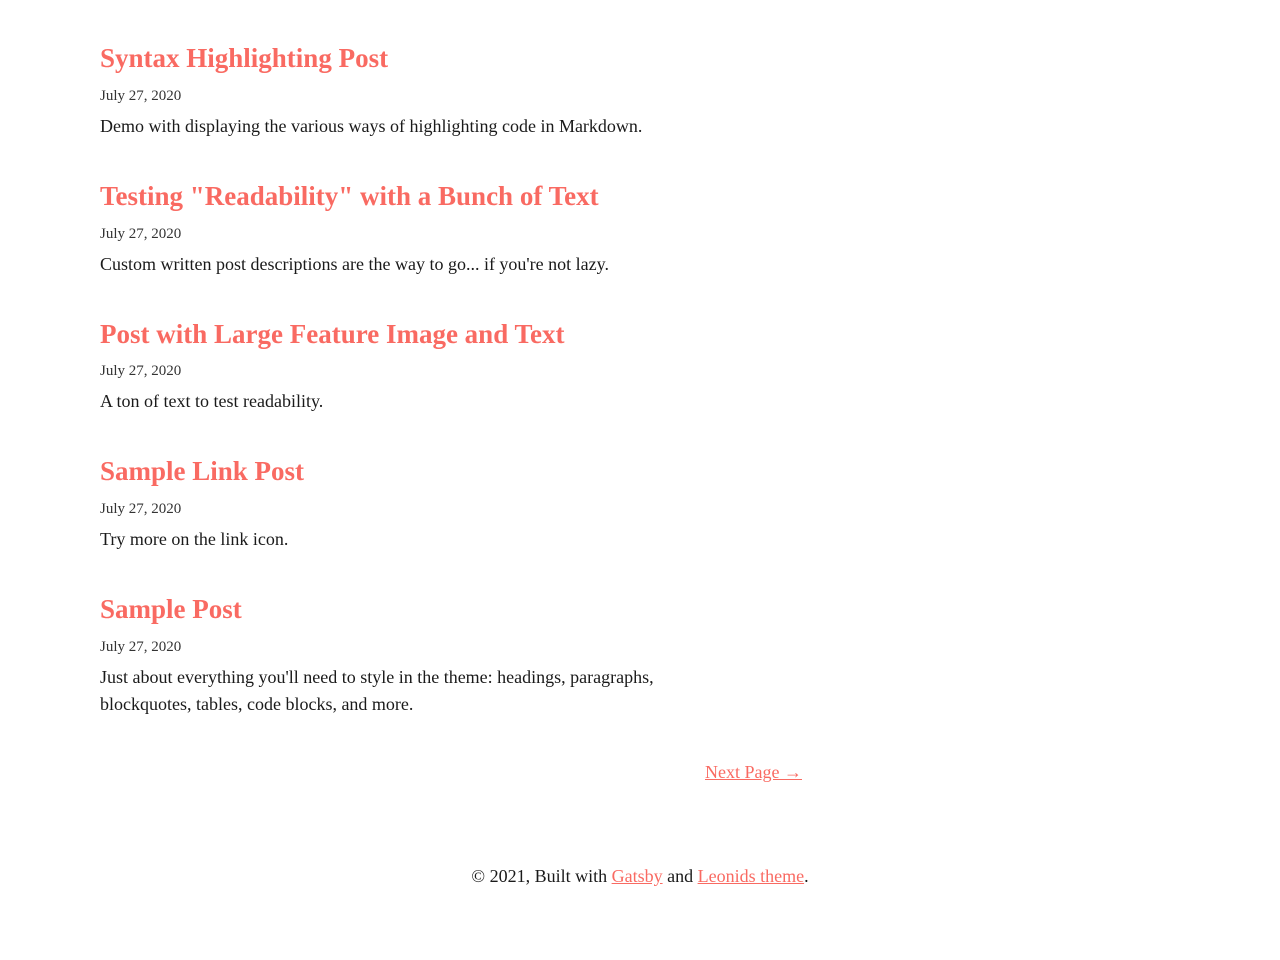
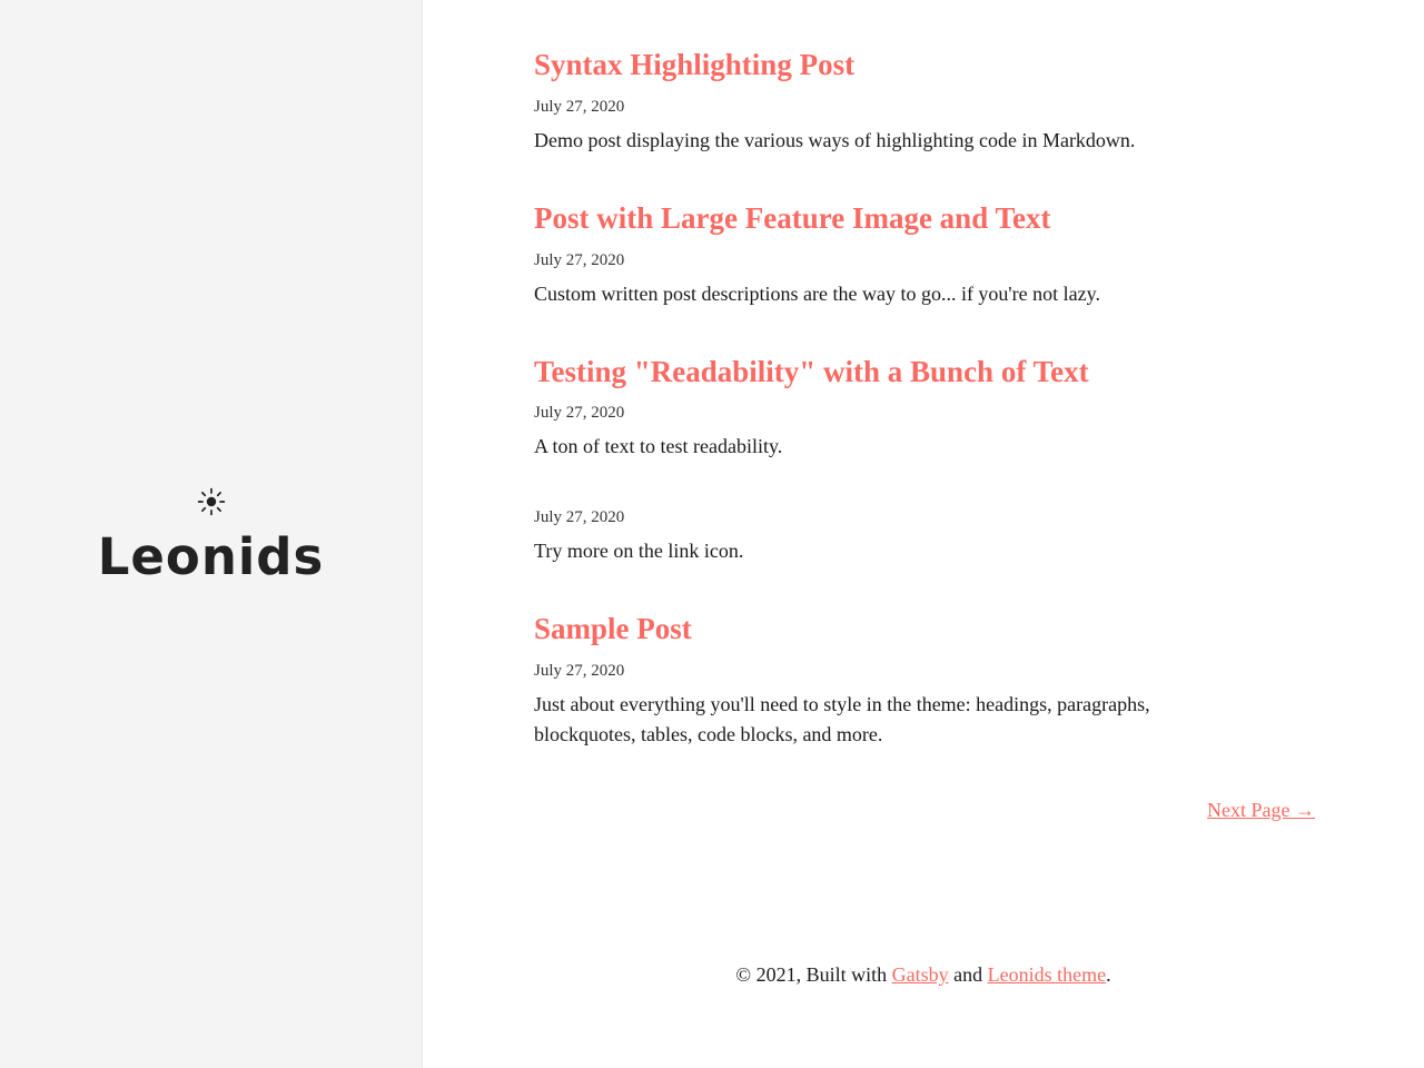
+ Leonids
  Syntax Highlighting Post
  July 27, 2020
- Demo with displaying the various ways of highlighting code in Markdown.
+ Demo post displaying the various ways of highlighting code in Markdown.
- Testing "Readability" with a Bunch of Text
+ Post with Large Feature Image and Text
  July 27, 2020
  Custom written post descriptions are the way to go... if you're not lazy.
- Post with Large Feature Image and Text
+ Testing "Readability" with a Bunch of Text
  July 27, 2020
  A ton of text to test readability.
- Sample Link Post
  July 27, 2020
  Try more on the link icon.
  Sample Post
  July 27, 2020
  Just about everything you'll need to style in the theme: headings, paragraphs, blockquotes, tables, code blocks, and more.
  Next Page →
  © 2021, Built with Gatsby and Leonids theme.
